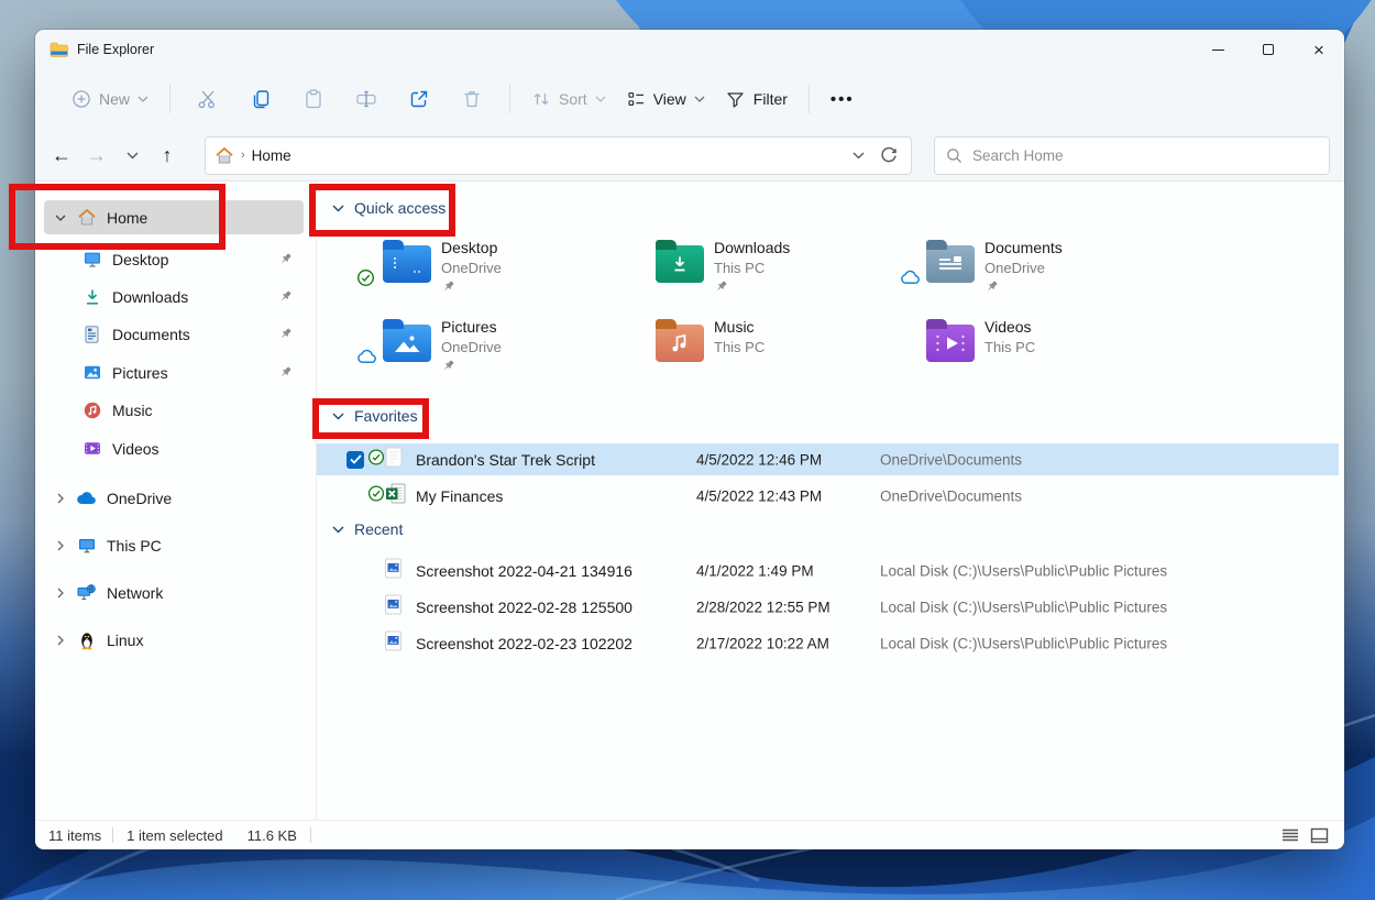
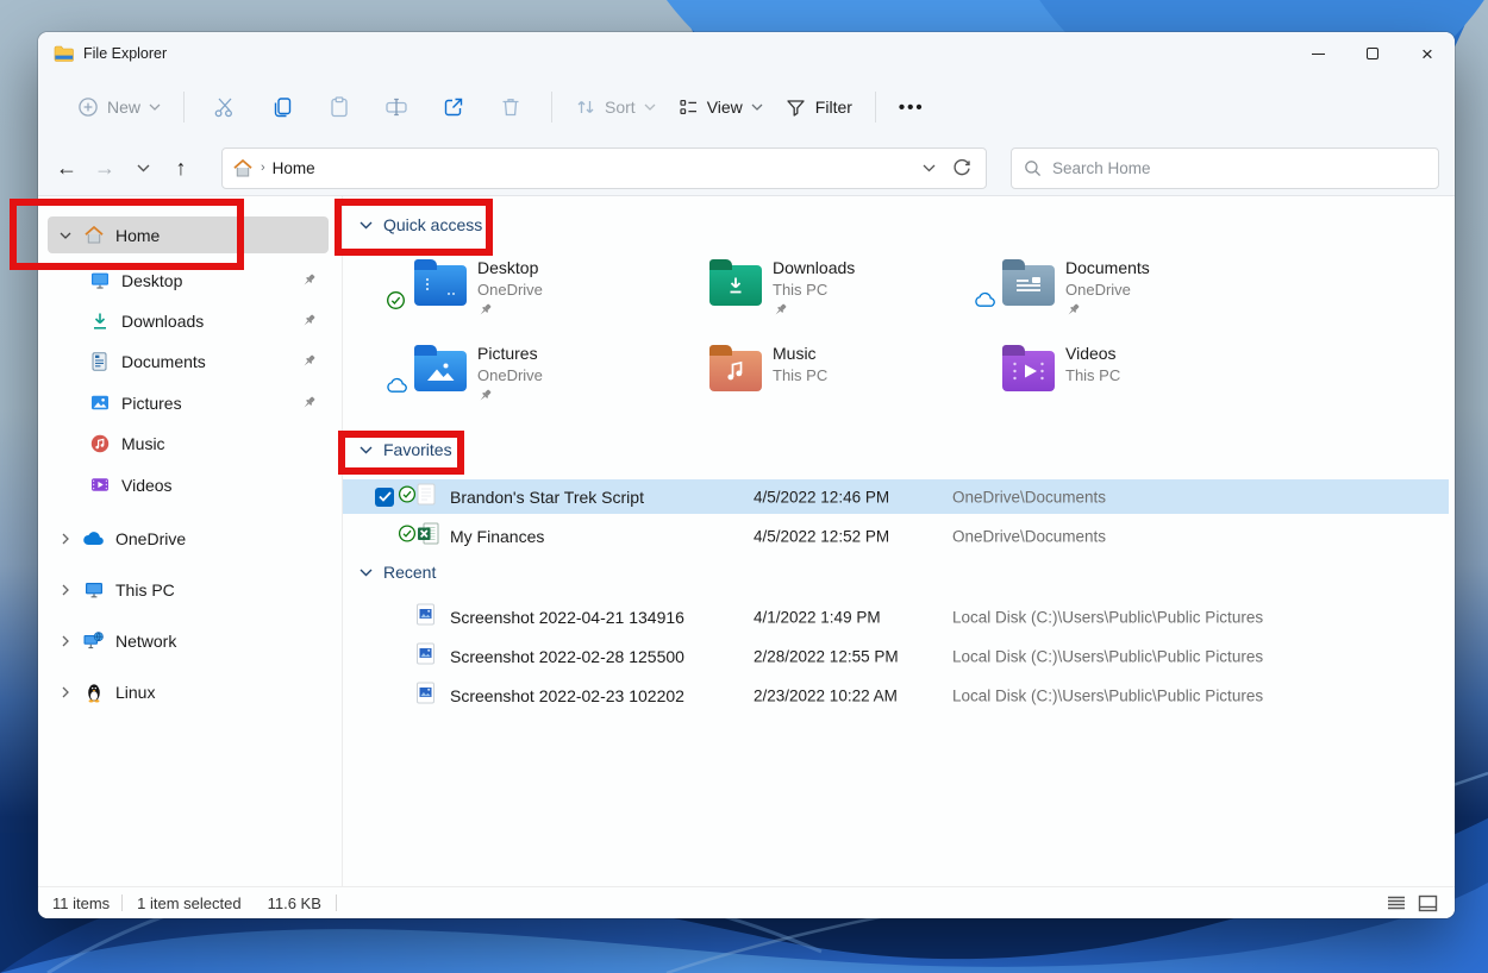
  File Explorer
  ×
  New
  Sort
  View
  Filter
  •••
  ←
  →
  ↑
  ›
  Home
  Search Home
  Home
  Desktop
  Downloads
  Documents
  Pictures
  Music
  Videos
  OneDrive
  This PC
  Network
  Linux
  Quick access
  Desktop
  OneDrive
  Downloads
  This PC
  Documents
  OneDrive
  Pictures
  OneDrive
  Music
  This PC
  Videos
  This PC
  Favorites
  Brandon's Star Trek Script
  4/5/2022 12:46 PM
  OneDrive\Documents
  My Finances
- 4/5/2022 12:43 PM
+ 4/5/2022 12:52 PM
  OneDrive\Documents
  Recent
  Screenshot 2022-04-21 134916
  4/1/2022 1:49 PM
  Local Disk (C:)\Users\Public\Public Pictures
  Screenshot 2022-02-28 125500
  2/28/2022 12:55 PM
  Local Disk (C:)\Users\Public\Public Pictures
  Screenshot 2022-02-23 102202
- 2/17/2022 10:22 AM
+ 2/23/2022 10:22 AM
  Local Disk (C:)\Users\Public\Public Pictures
  11 items
  1 item selected
  11.6 KB
